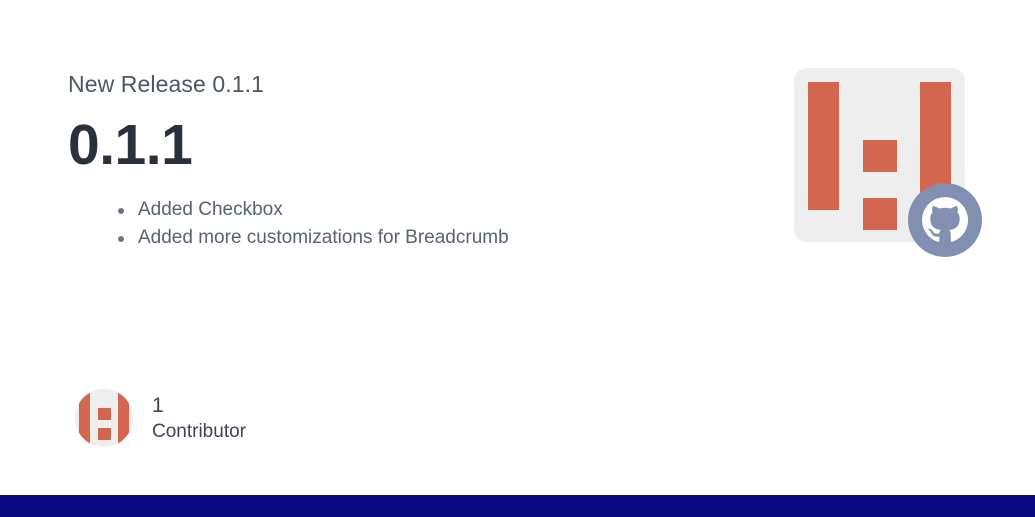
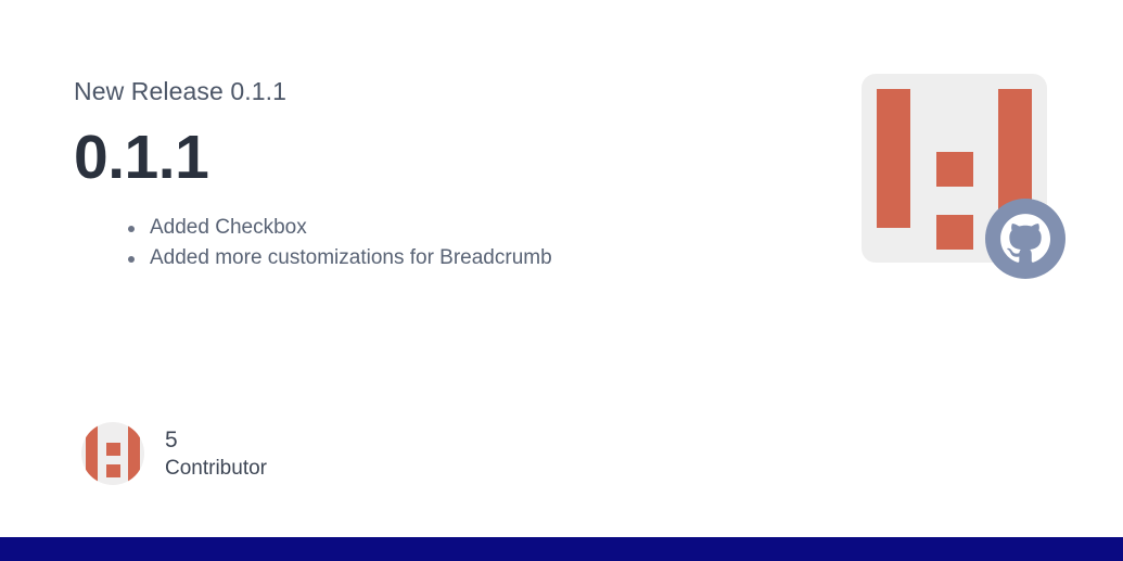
  New Release 0.1.1
  0.1.1
  Added Checkbox
  Added more customizations for Breadcrumb
- 1
+ 5
  Contributor
